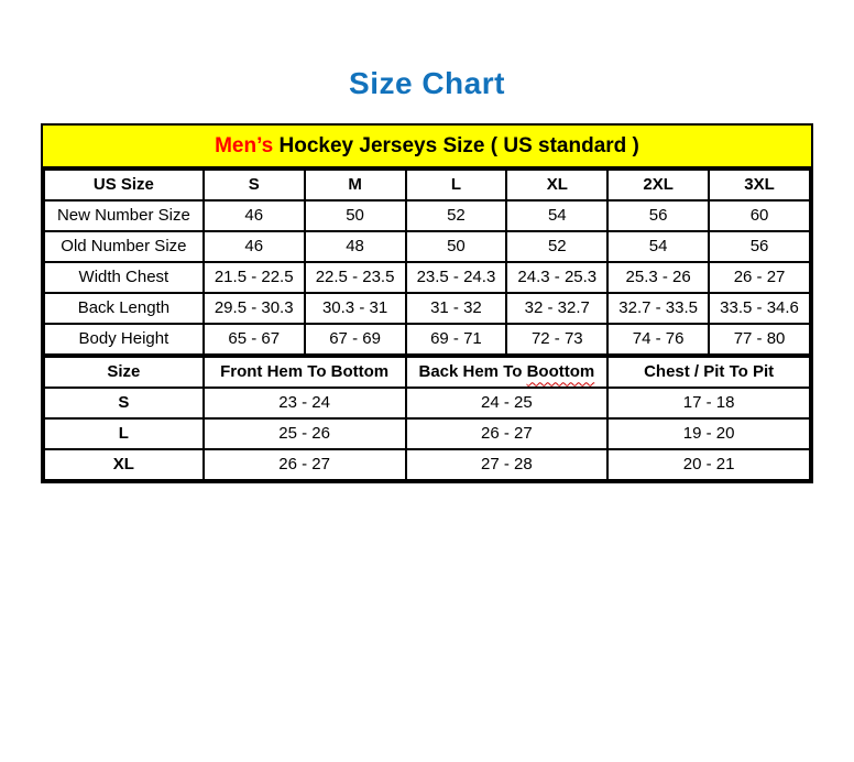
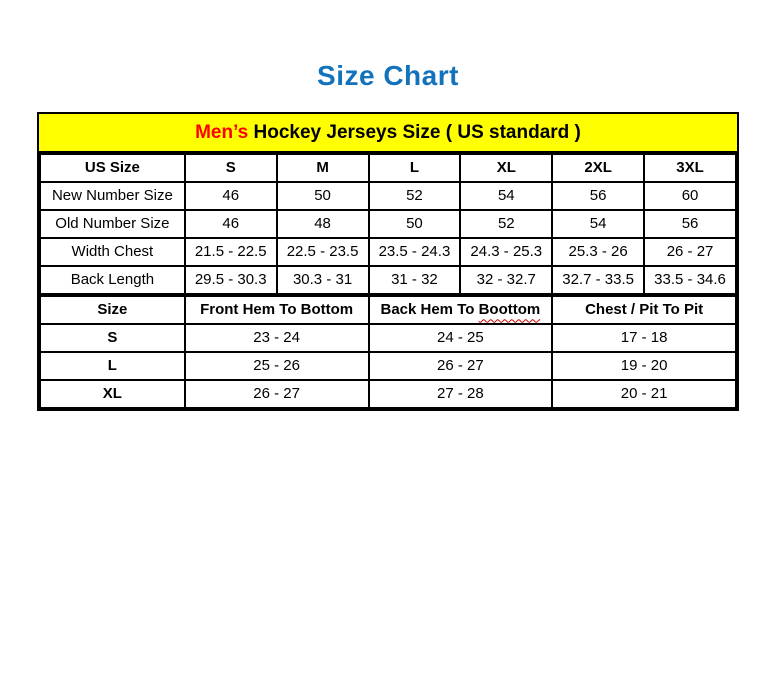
  Size Chart
  Men’s Hockey Jerseys Size ( US standard )
  US Size	S	M	L	XL	2XL	3XL
  New Number Size	46	50	52	54	56	60
  Old Number Size	46	48	50	52	54	56
  Width Chest	21.5 - 22.5	22.5 - 23.5	23.5 - 24.3	24.3 - 25.3	25.3 - 26	26 - 27
  Back Length	29.5 - 30.3	30.3 - 31	31 - 32	32 - 32.7	32.7 - 33.5	33.5 - 34.6
- Body Height	65 - 67	67 - 69	69 - 71	72 - 73	74 - 76	77 - 80
  Size	Front Hem To Bottom	Back Hem To Boottom	Chest / Pit To Pit
  S	23 - 24	24 - 25	17 - 18
  L	25 - 26	26 - 27	19 - 20
  XL	26 - 27	27 - 28	20 - 21
